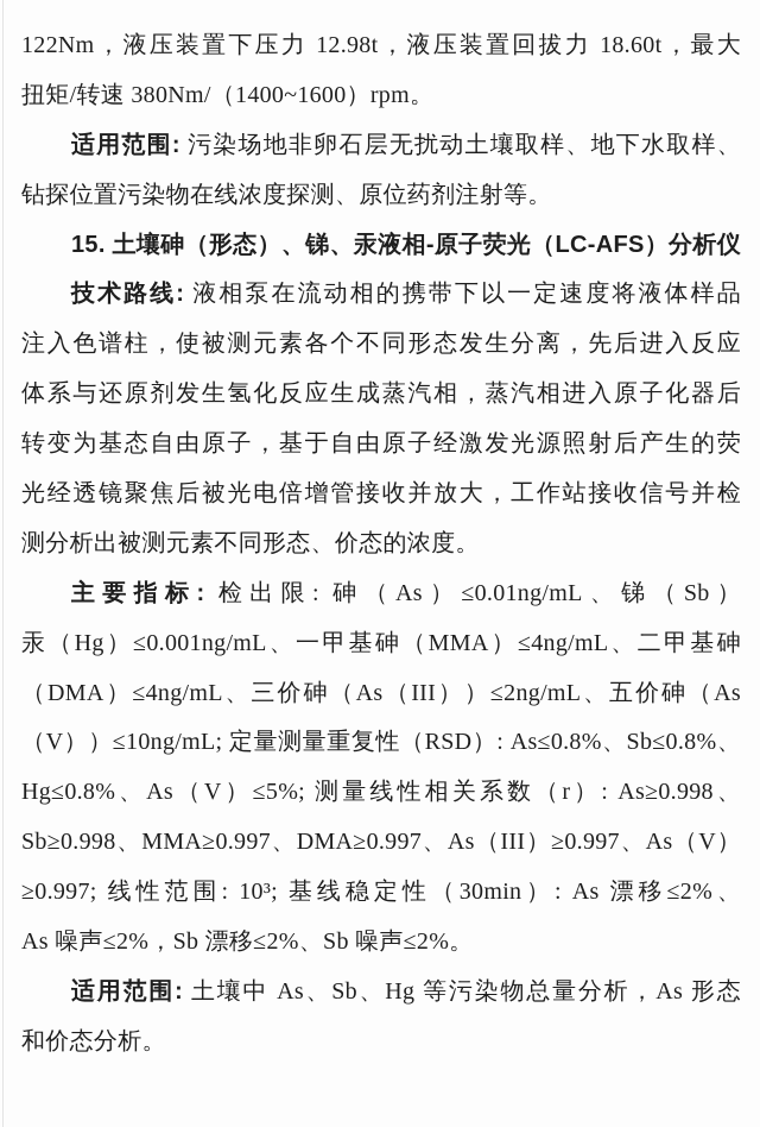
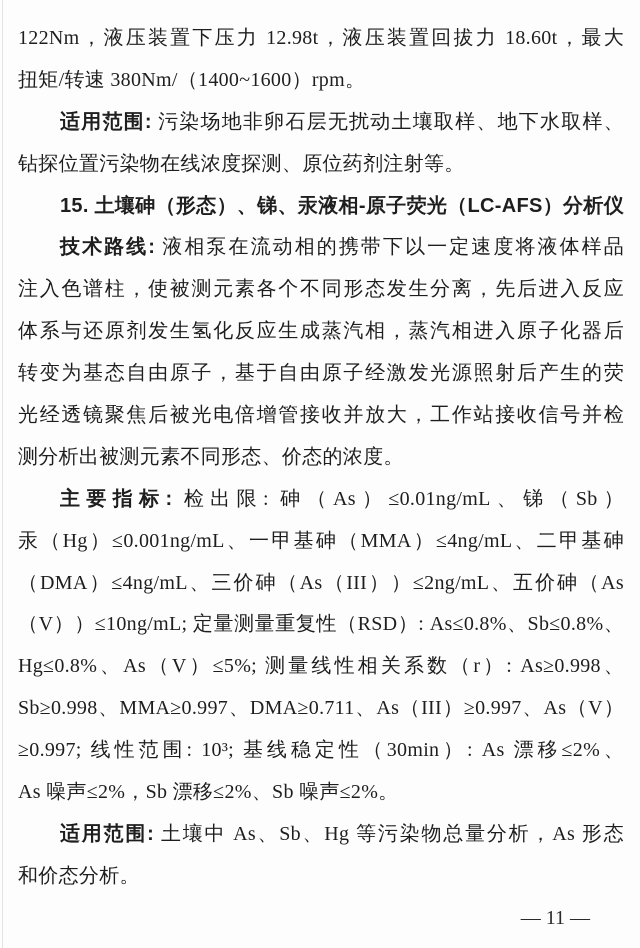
  122Nm，液压装置下压力 12.98t，液压装置回拔力 18.60t，最大
  扭矩/转速 380Nm/（1400~1600）rpm。
  适用范围: 污染场地非卵石层无扰动土壤取样、地下水取样、
  钻探位置污染物在线浓度探测、原位药剂注射等。
  15. 土壤砷（形态）、锑、汞液相-原子荧光（LC-AFS）分析仪
  技术路线: 液相泵在流动相的携带下以一定速度将液体样品
  注入色谱柱，使被测元素各个不同形态发生分离，先后进入反应
  体系与还原剂发生氢化反应生成蒸汽相，蒸汽相进入原子化器后
  转变为基态自由原子，基于自由原子经激发光源照射后产生的荧
  光经透镜聚焦后被光电倍增管接收并放大，工作站接收信号并检
  测分析出被测元素不同形态、价态的浓度。
  主要指标: 检出限: 砷（As）≤0.01ng/mL、锑（Sb）
  汞（Hg）≤0.001ng/mL、一甲基砷（MMA）≤4ng/mL、二甲基砷
  （DMA）≤4ng/mL、三价砷（As（III））≤2ng/mL、五价砷（As
  （V））≤10ng/mL; 定量测量重复性（RSD）: As≤0.8%、Sb≤0.8%、
  Hg≤0.8%、As（V）≤5%; 测量线性相关系数（r）: As≥0.998、
- Sb≥0.998、MMA≥0.997、DMA≥0.997、As（III）≥0.997、As（V）
+ Sb≥0.998、MMA≥0.997、DMA≥0.711、As（III）≥0.997、As（V）
  ≥0.997; 线性范围: 10³; 基线稳定性（30min）: As 漂移≤2%、
  As 噪声≤2%，Sb 漂移≤2%、Sb 噪声≤2%。
  适用范围: 土壤中 As、Sb、Hg 等污染物总量分析，As 形态
  和价态分析。
+ — 11 —
